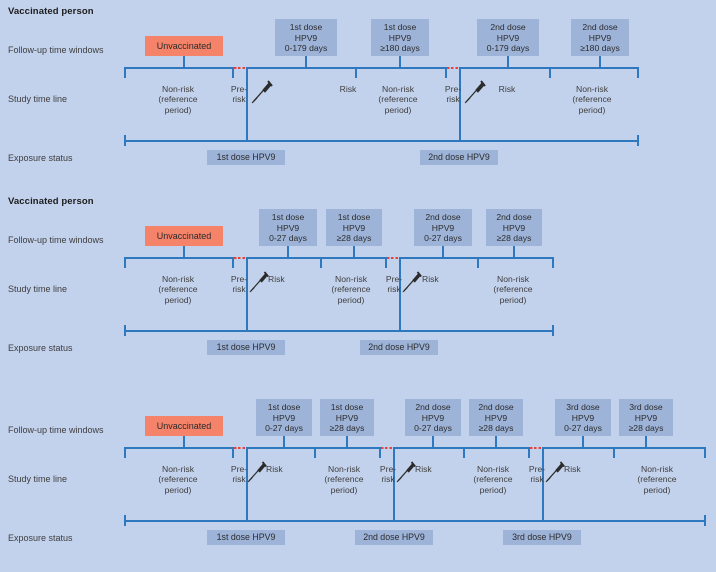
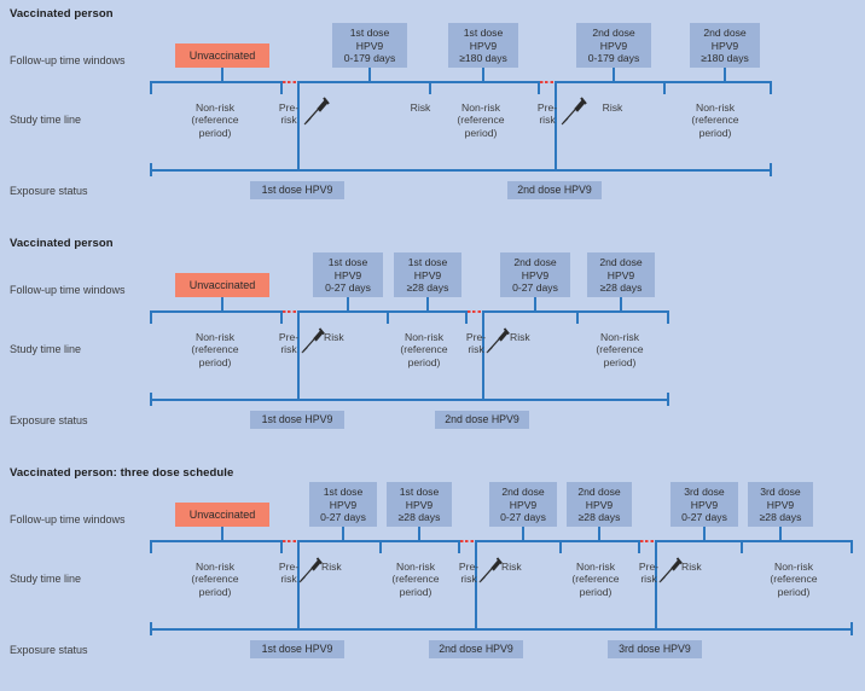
  Vaccinated person
  Follow-up time windows
  Study time line
  Exposure status
  Unvaccinated
  1st dose
  HPV9
  0-179 days
  1st dose
  HPV9
  ≥180 days
  2nd dose
  HPV9
  0-179 days
  2nd dose
  HPV9
  ≥180 days
  Non-risk
  (reference
  period)
  Pre-
  risk
  Risk
  Non-risk
  (reference
  period)
  Pre-
  risk
  Risk
  Non-risk
  (reference
  period)
  1st dose HPV9
  2nd dose HPV9
  Vaccinated person
  Follow-up time windows
  Study time line
  Exposure status
  Unvaccinated
  1st dose
  HPV9
  0-27 days
  1st dose
  HPV9
  ≥28 days
  2nd dose
  HPV9
  0-27 days
  2nd dose
  HPV9
  ≥28 days
  Non-risk
  (reference
  period)
  Pre-
  risk
  Risk
  Non-risk
  (reference
  period)
  Pre-
  risk
  Risk
  Non-risk
  (reference
  period)
  1st dose HPV9
  2nd dose HPV9
+ Vaccinated person: three dose schedule
  Follow-up time windows
  Study time line
  Exposure status
  Unvaccinated
  1st dose
  HPV9
  0-27 days
  1st dose
  HPV9
  ≥28 days
  2nd dose
  HPV9
  0-27 days
  2nd dose
  HPV9
  ≥28 days
  3rd dose
  HPV9
  0-27 days
  3rd dose
  HPV9
  ≥28 days
  Non-risk
  (reference
  period)
  Pre-
  risk
  Risk
  Non-risk
  (reference
  period)
  Pre-
  risk
  Risk
  Non-risk
  (reference
  period)
  Pre-
  risk
  Risk
  Non-risk
  (reference
  period)
  1st dose HPV9
  2nd dose HPV9
  3rd dose HPV9
